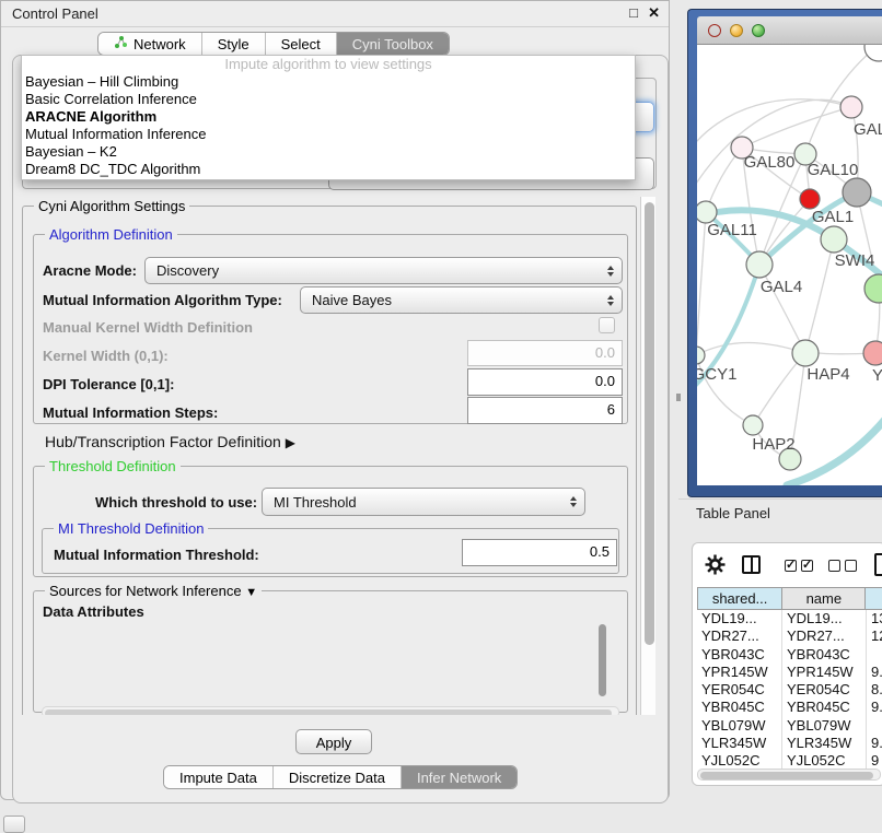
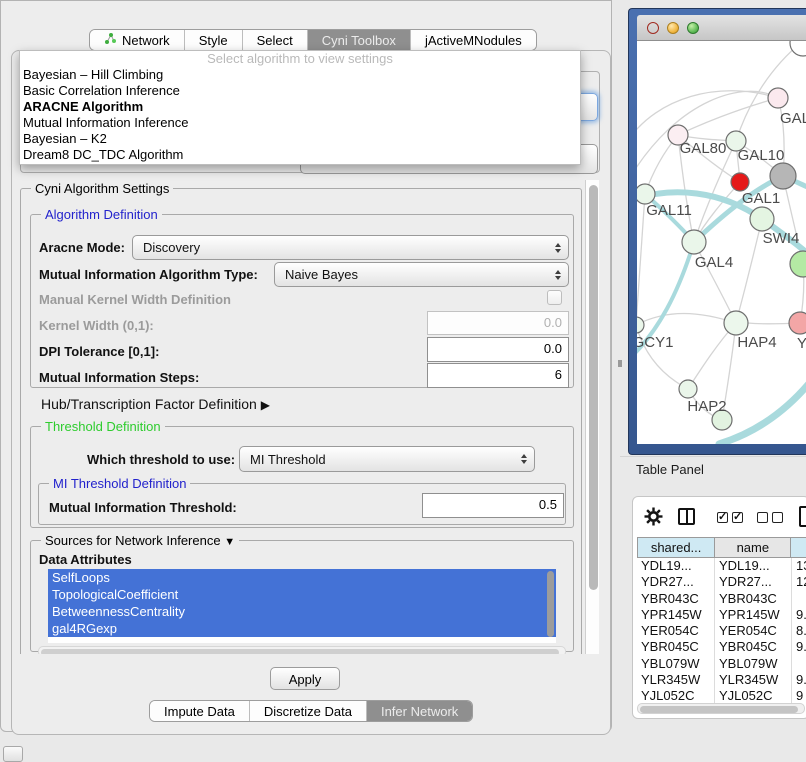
- Control Panel
- □
- ✕
  Network
  Style
  Select
  Cyni Toolbox
+ jActiveMNodules
  Cyni Algorithm Settings
  Algorithm Definition
  Aracne Mode:
  Discovery
  Mutual Information Algorithm Type:
  Naive Bayes
  Manual Kernel Width Definition
  Kernel Width (0,1):
  0.0
  DPI Tolerance [0,1]:
  0.0
  Mutual Information Steps:
  6
  Hub/Transcription Factor Definition ▶
  Threshold Definition
  Which threshold to use:
  MI Threshold
  MI Threshold Definition
  Mutual Information Threshold:
  0.5
  Sources for Network Inference ▼
  Data Attributes
+ SelfLoops
+ TopologicalCoefficient
+ BetweennessCentrality
+ gal4RGexp
- Impute algorithm to view settings
+ Select algorithm to view settings
  Bayesian – Hill Climbing
  Basic Correlation Inference
  ARACNE Algorithm
  Mutual Information Inference
  Bayesian – K2
  Dream8 DC_TDC Algorithm
  Apply
  Impute Data
  Discretize Data
  Infer Network
  GAL80
  GAL10
  GAL1
  GAL11
  SWI4
  GAL4
  GCY1
  HAP4
  Y
  HAP2
  Table Panel
  shared...
  name
  YDL19...
  YDL19...
  YDR27...
  YDR27...
  YBR043C
  YBR043C
  YPR145W
  YPR145W
  9.
  YER054C
  YER054C
  8.
  YBR045C
  YBR045C
  9.
  YBL079W
  YBL079W
  YLR345W
  YLR345W
  9.
  YJL052C
  YJL052C
  9
